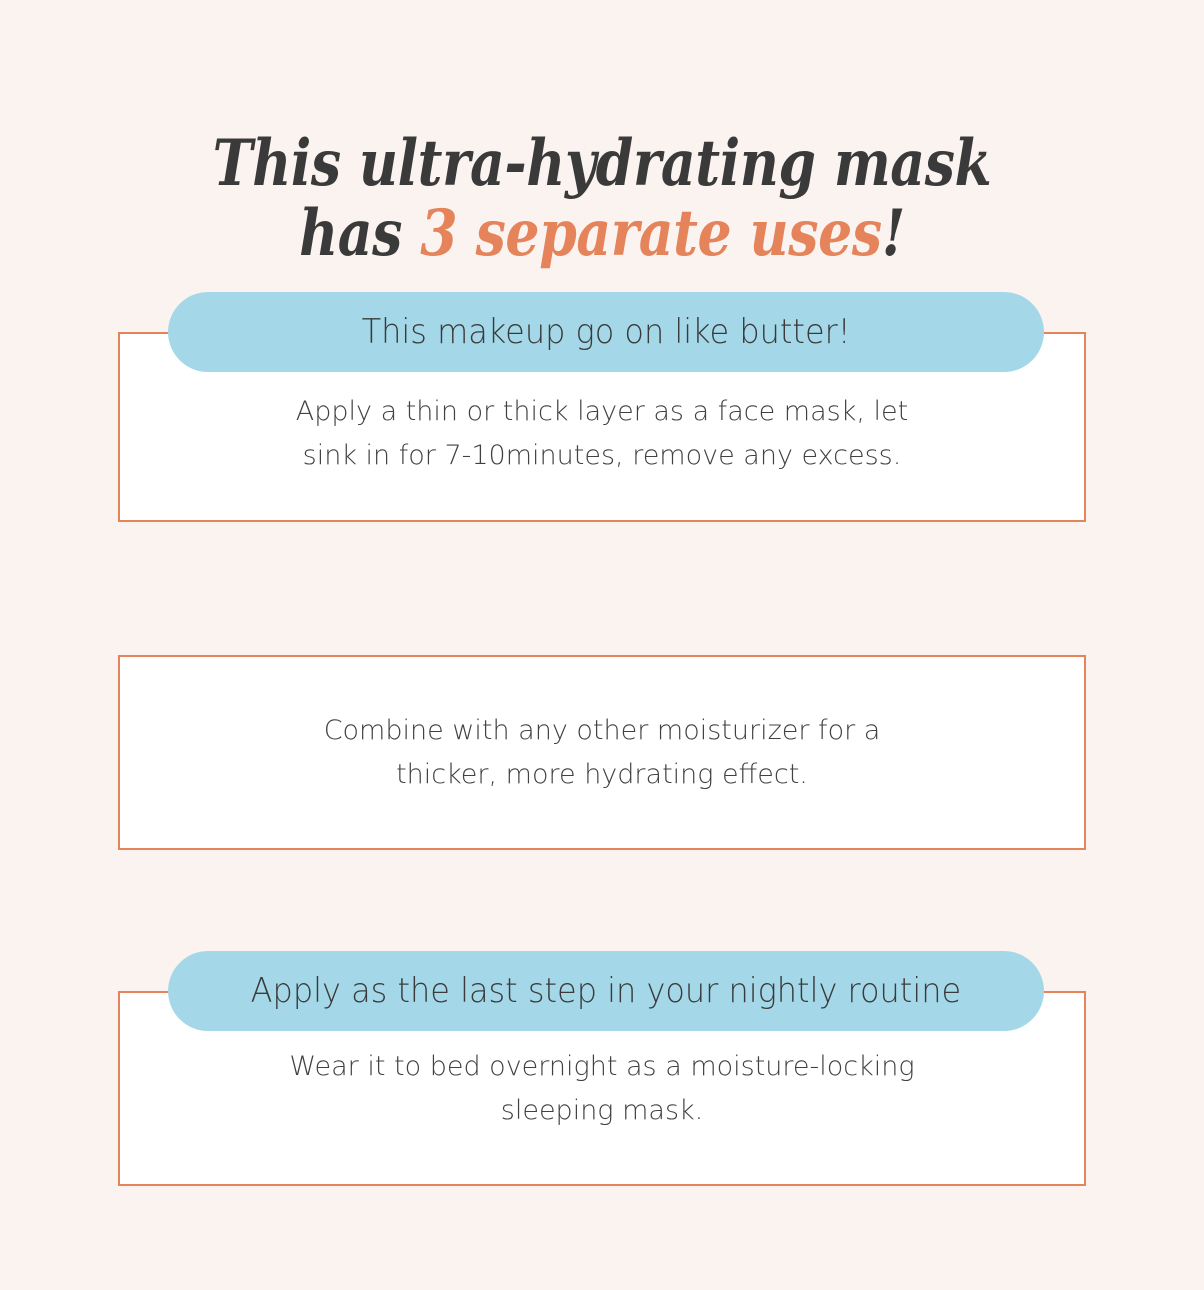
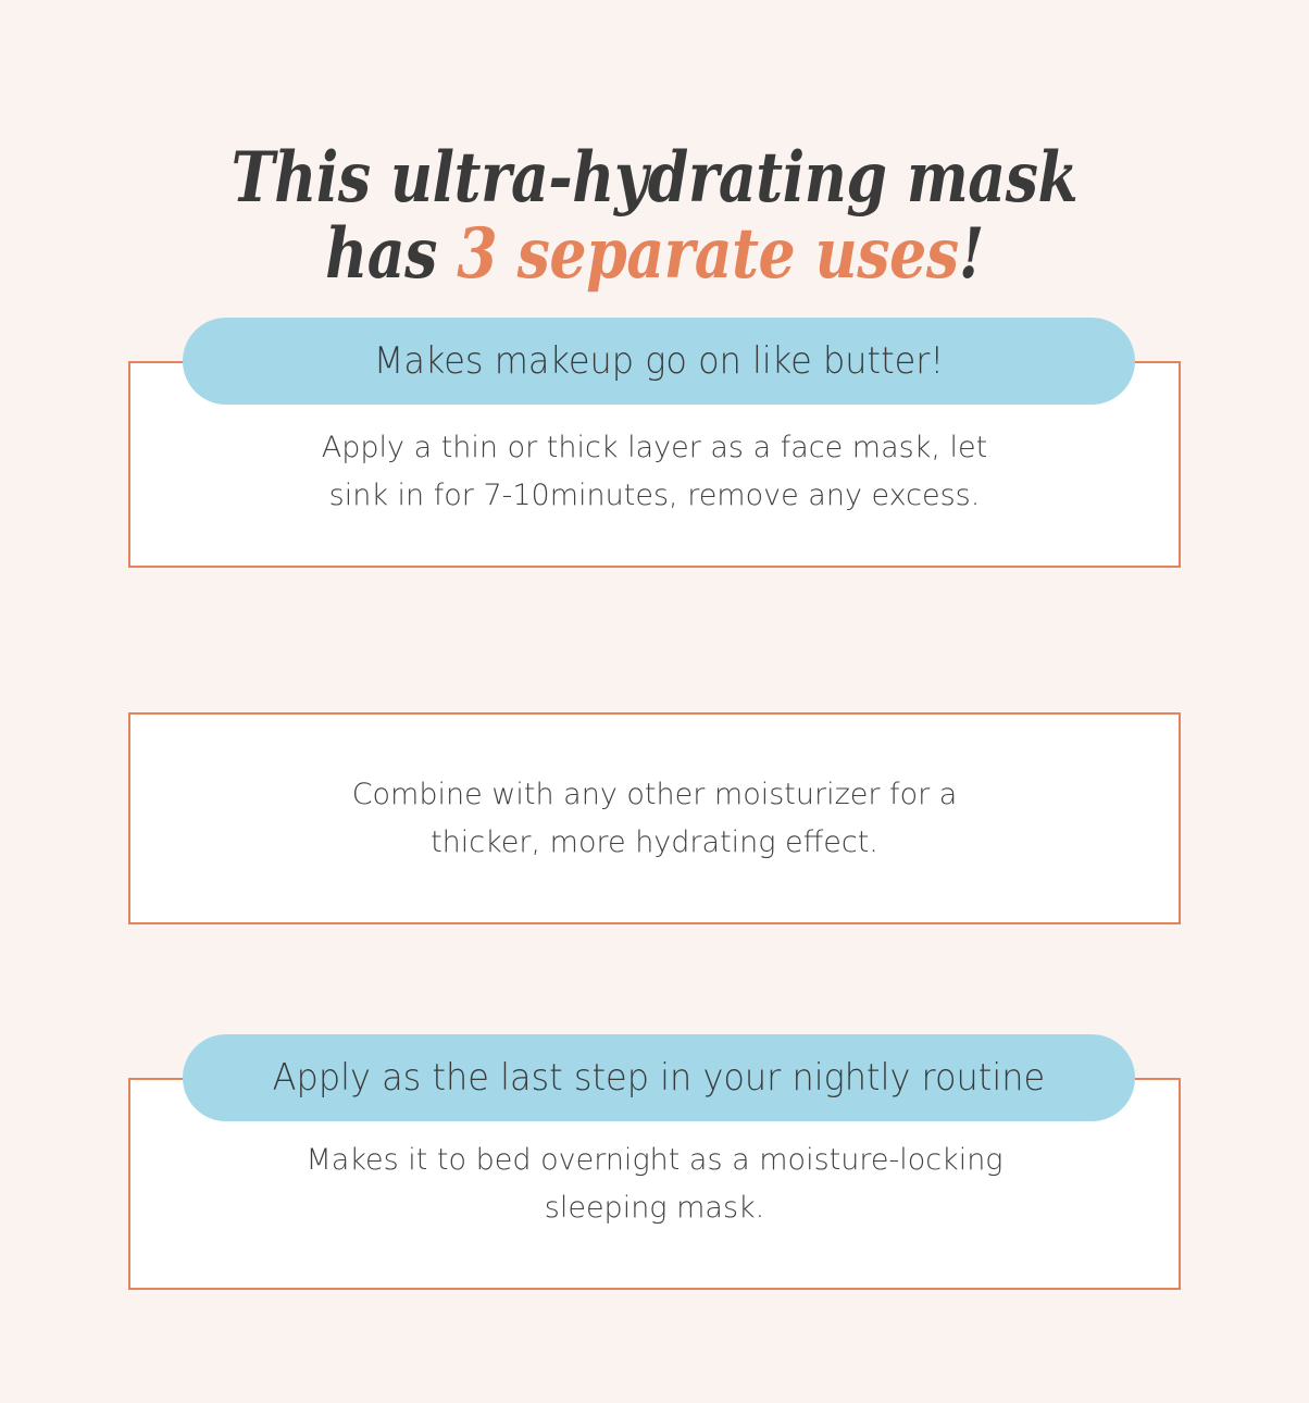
  This ultra-hydrating mask
  has 3 separate uses!
  Apply a thin or thick layer as a face mask, let
  sink in for 7-10minutes, remove any excess.
- This makeup go on like butter!
+ Makes makeup go on like butter!
  Combine with any other moisturizer for a
  thicker, more hydrating effect.
- Wear it to bed overnight as a moisture-locking
+ Makes it to bed overnight as a moisture-locking
  sleeping mask.
  Apply as the last step in your nightly routine
